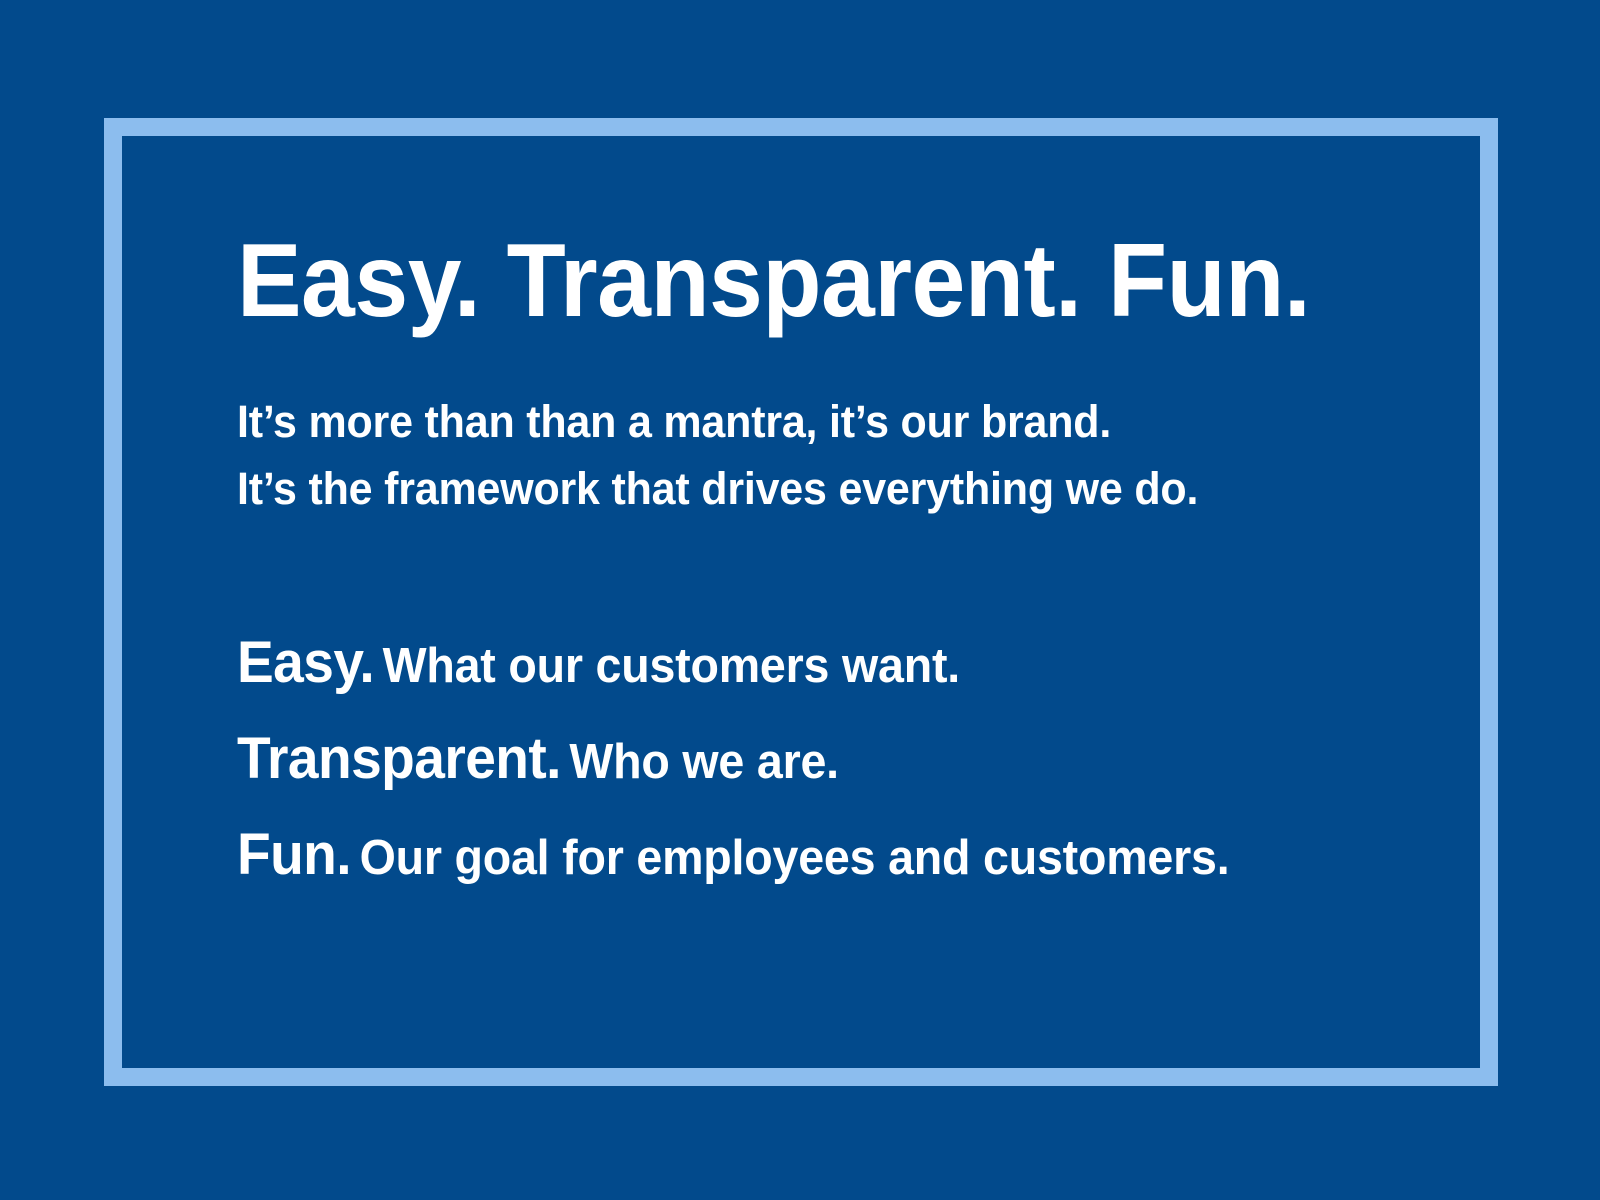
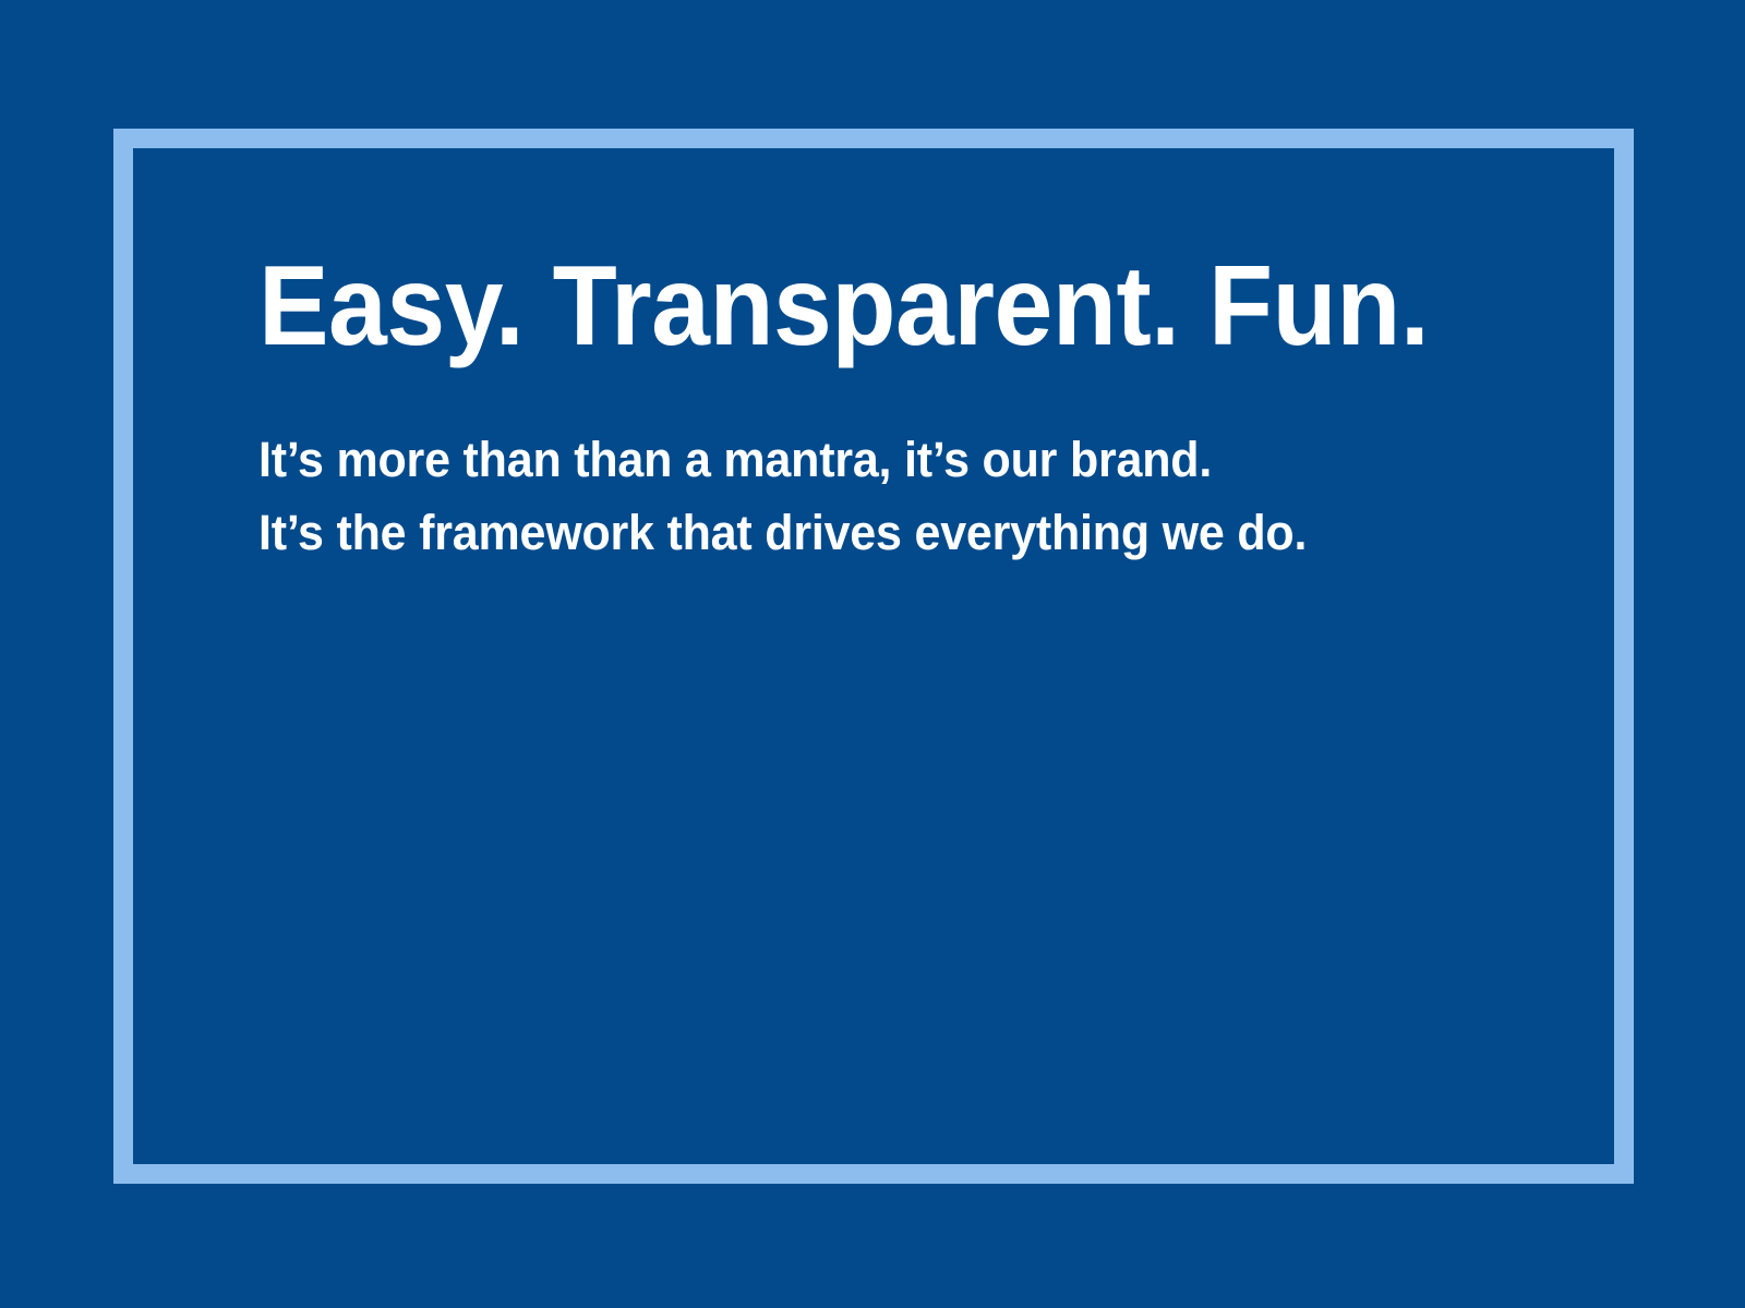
  Easy. Transparent. Fun.
  It’s more than than a mantra, it’s our brand.
  It’s the framework that drives everything we do.
- Easy. What our customers want.
- Transparent. Who we are.
- Fun. Our goal for employees and customers.
